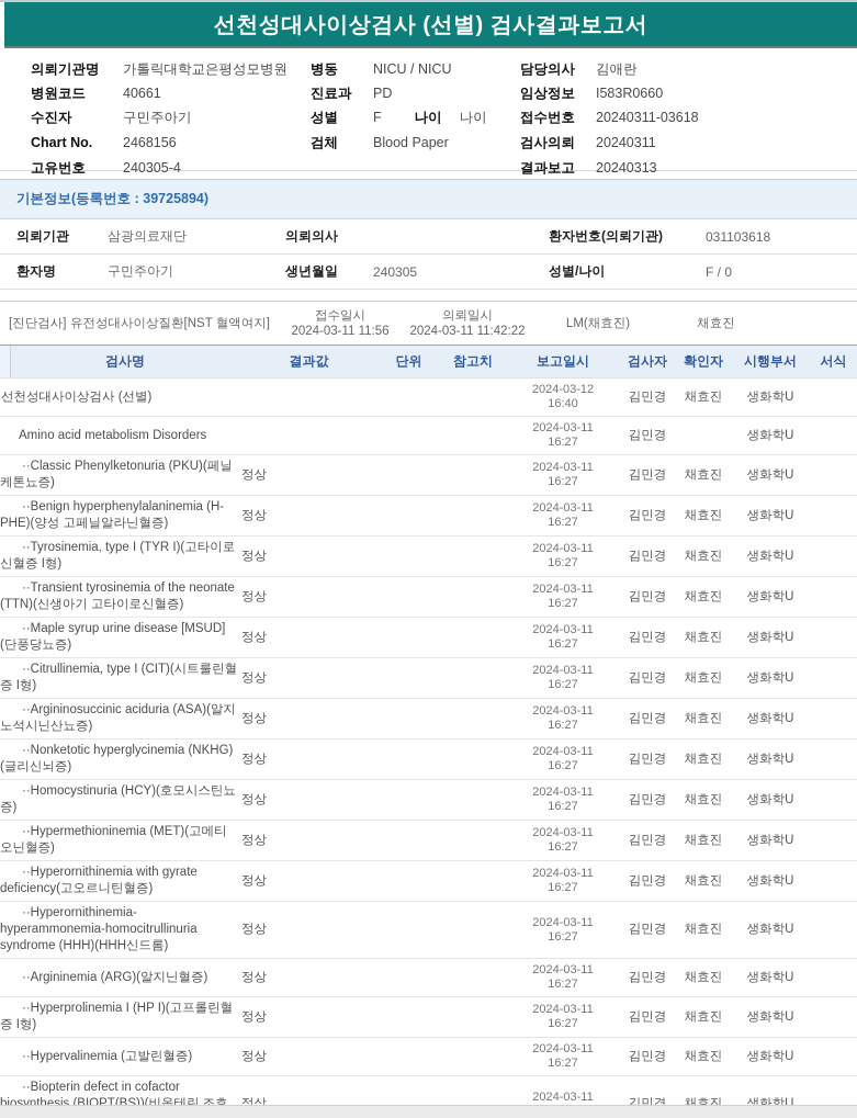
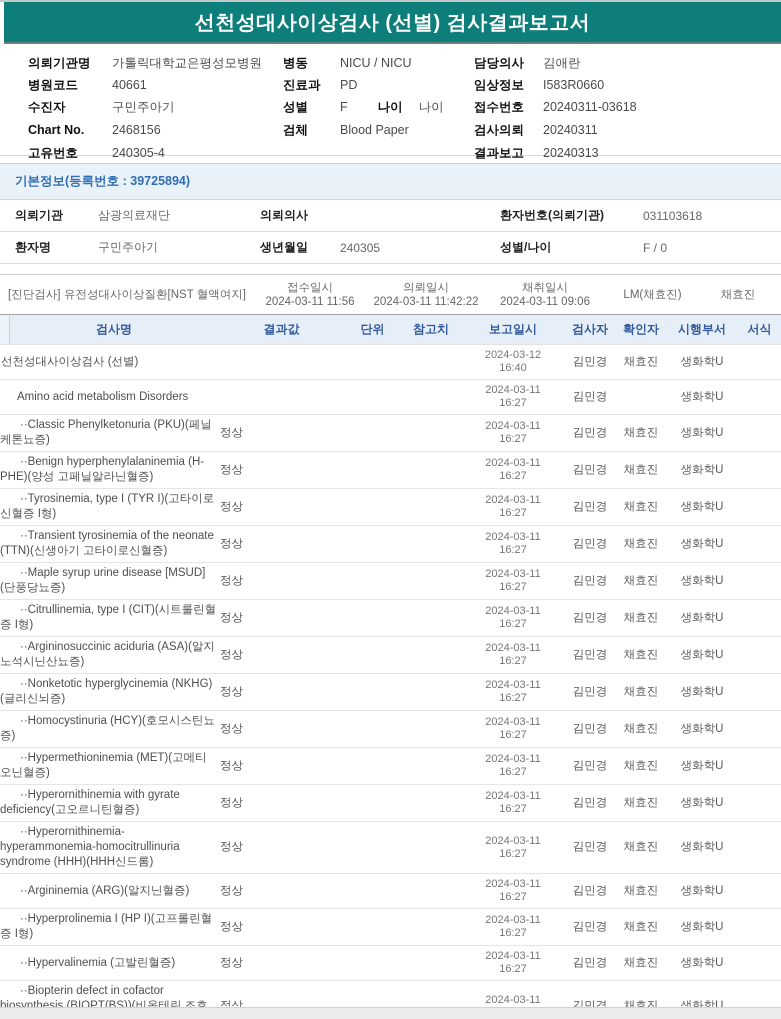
  선천성대사이상검사 (선별) 검사결과보고서
  의뢰기관명
  가톨릭대학교은평성모병원
  병원코드
  40661
  수진자
  구민주아기
  Chart No.
  2468156
  고유번호
  240305-4
  병동
  NICU / NICU
  진료과
  PD
  성별
  F
  나이
  나이
  검체
  Blood Paper
  담당의사
  김애란
  임상정보
  I583R0660
  접수번호
  20240311-03618
  검사의뢰
  20240311
  결과보고
  20240313
  기본정보(등록번호 : 39725894)
  의뢰기관
  삼광의료재단
  의뢰의사
  환자번호(의뢰기관)
  031103618
  환자명
  구민주아기
  생년월일
  240305
  성별/나이
  F / 0
  [진단검사]
  유전성대사이상질환[NST 혈액여지]
  접수일시
  2024-03-11 11:56
  의뢰일시
  2024-03-11 11:42:22
+ 채취일시
+ 2024-03-11 09:06
  LM(채효진)
  채효진
  검사명
  결과값
  단위
  참고치
  보고일시
  검사자
  확인자
  시행부서
  서식
  선천성대사이상검사 (선별)
  2024-03-12
  16:40
  김민경
  채효진
  생화학U
  Amino acid metabolism Disorders
  2024-03-11
  16:27
  김민경
  생화학U
  ··Classic Phenylketonuria (PKU)(페닐케톤뇨증)
  정상
  2024-03-11
  16:27
  김민경
  채효진
  생화학U
  ··Benign hyperphenylalaninemia (H-PHE)(양성 고페닐알라닌혈증)
  정상
  2024-03-11
  16:27
  김민경
  채효진
  생화학U
  ··Tyrosinemia, type I (TYR I)(고타이로신혈증 I형)
  정상
  2024-03-11
  16:27
  김민경
  채효진
  생화학U
  ··Transient tyrosinemia of the neonate (TTN)(신생아기 고타이로신혈증)
  정상
  2024-03-11
  16:27
  김민경
  채효진
  생화학U
  ··Maple syrup urine disease [MSUD](단풍당뇨증)
  정상
  2024-03-11
  16:27
  김민경
  채효진
  생화학U
  ··Citrullinemia, type I (CIT)(시트룰린혈증 I형)
  정상
  2024-03-11
  16:27
  김민경
  채효진
  생화학U
  ··Argininosuccinic aciduria (ASA)(알지노석시닌산뇨증)
  정상
  2024-03-11
  16:27
  김민경
  채효진
  생화학U
  ··Nonketotic hyperglycinemia (NKHG)(글리신뇌증)
  정상
  2024-03-11
  16:27
  김민경
  채효진
  생화학U
  ··Homocystinuria (HCY)(호모시스틴뇨증)
  정상
  2024-03-11
  16:27
  김민경
  채효진
  생화학U
  ··Hypermethioninemia (MET)(고메티오닌혈증)
  정상
  2024-03-11
  16:27
  김민경
  채효진
  생화학U
  ··Hyperornithinemia with gyrate deficiency(고오르니틴혈증)
  정상
  2024-03-11
  16:27
  김민경
  채효진
  생화학U
  ··Hyperornithinemia-hyperammonemia-homocitrullinuria syndrome (HHH)(HHH신드롬)
  정상
  2024-03-11
  16:27
  김민경
  채효진
  생화학U
  ··Argininemia (ARG)(알지닌혈증)
  정상
  2024-03-11
  16:27
  김민경
  채효진
  생화학U
  ··Hyperprolinemia I (HP I)(고프롤린혈증 I형)
  정상
  2024-03-11
  16:27
  김민경
  채효진
  생화학U
  ··Hypervalinemia (고발린혈증)
  정상
  2024-03-11
  16:27
  김민경
  채효진
  생화학U
  ··Biopterin defect in cofactor biosynthesis (BIOPT(BS))(비옵테린 조효
  정상
  2024-03-11
  김민경
  채효진
  생화학U
